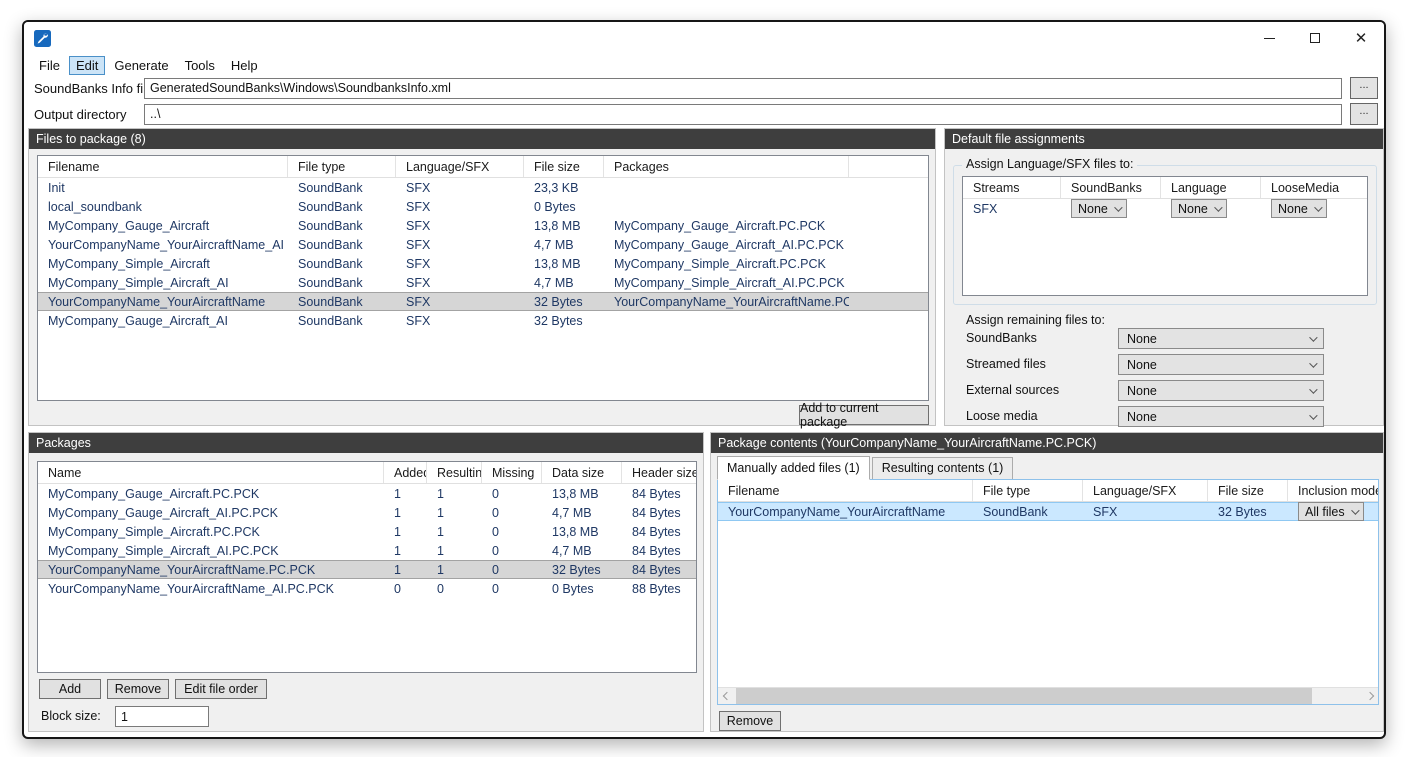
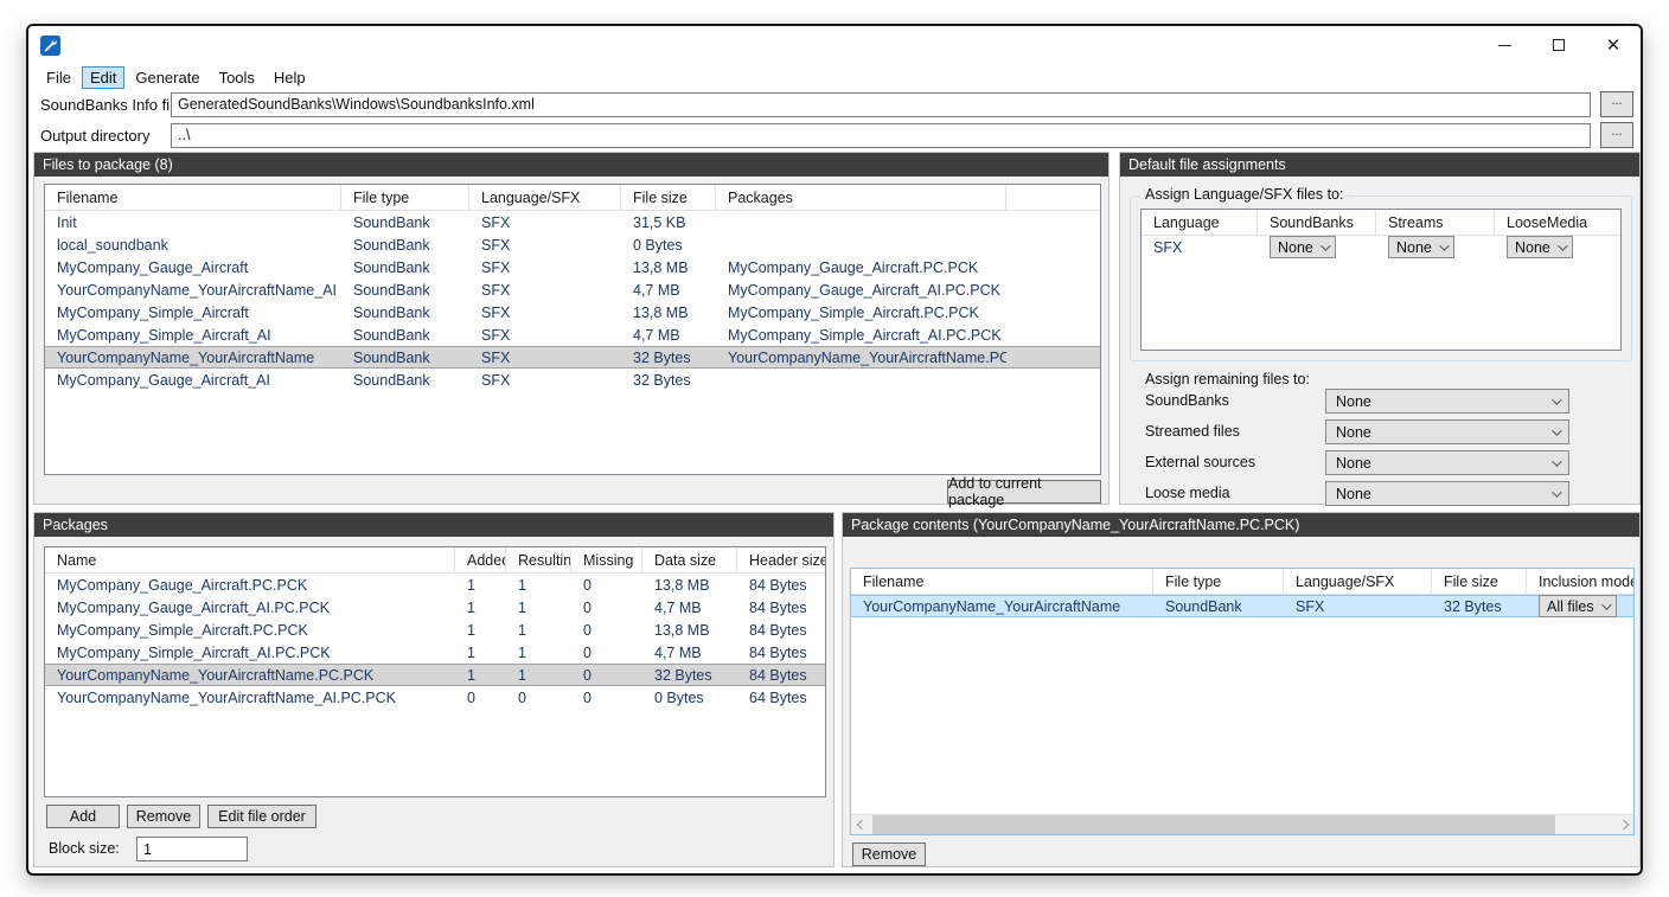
  ✕
  File
  Edit
  Generate
  Tools
  Help
  SoundBanks Info fi
  GeneratedSoundBanks\Windows\SoundbanksInfo.xml
  ...
  Output directory
  ..\
  ...
  Files to package (8)
  Filename
  File type
  Language/SFX
  File size
  Packages
  Init
  SoundBank
  SFX
- 23,3 KB
+ 31,5 KB
  local_soundbank
  SoundBank
  SFX
  0 Bytes
  MyCompany_Gauge_Aircraft
  SoundBank
  SFX
  13,8 MB
  MyCompany_Gauge_Aircraft.PC.PCK
  YourCompanyName_YourAircraftName_AI
  SoundBank
  SFX
  4,7 MB
  MyCompany_Gauge_Aircraft_AI.PC.PCK
  MyCompany_Simple_Aircraft
  SoundBank
  SFX
  13,8 MB
  MyCompany_Simple_Aircraft.PC.PCK
  MyCompany_Simple_Aircraft_AI
  SoundBank
  SFX
  4,7 MB
  MyCompany_Simple_Aircraft_AI.PC.PCK
  YourCompanyName_YourAircraftName
  SoundBank
  SFX
  32 Bytes
  YourCompanyName_YourAircraftName.PC
  MyCompany_Gauge_Aircraft_AI
  SoundBank
  SFX
  32 Bytes
  Add to current package
  Default file assignments
  Assign Language/SFX files to:
- Streams
+ Language
  SoundBanks
- Language
+ Streams
  LooseMedia
  SFX
  None
  None
  None
  Assign remaining files to:
  SoundBanks
  None
  Streamed files
  None
  External sources
  None
  Loose media
  None
  Packages
  Name
  Added
  Resultin
  Missing
  Data size
  Header size
  MyCompany_Gauge_Aircraft.PC.PCK
  1
  1
  0
  13,8 MB
  84 Bytes
  MyCompany_Gauge_Aircraft_AI.PC.PCK
  1
  1
  0
  4,7 MB
  84 Bytes
  MyCompany_Simple_Aircraft.PC.PCK
  1
  1
  0
  13,8 MB
  84 Bytes
  MyCompany_Simple_Aircraft_AI.PC.PCK
  1
  1
  0
  4,7 MB
  84 Bytes
  YourCompanyName_YourAircraftName.PC.PCK
  1
  1
  0
  32 Bytes
  84 Bytes
  YourCompanyName_YourAircraftName_AI.PC.PCK
  0
  0
  0
  0 Bytes
- 88 Bytes
+ 64 Bytes
  Add
  Remove
  Edit file order
  Block size:
  1
  Package contents (YourCompanyName_YourAircraftName.PC.PCK)
- Manually added files (1)
- Resulting contents (1)
  Filename
  File type
  Language/SFX
  File size
  Inclusion mod
  YourCompanyName_YourAircraftName
  SoundBank
  SFX
  32 Bytes
  All files
  Remove
